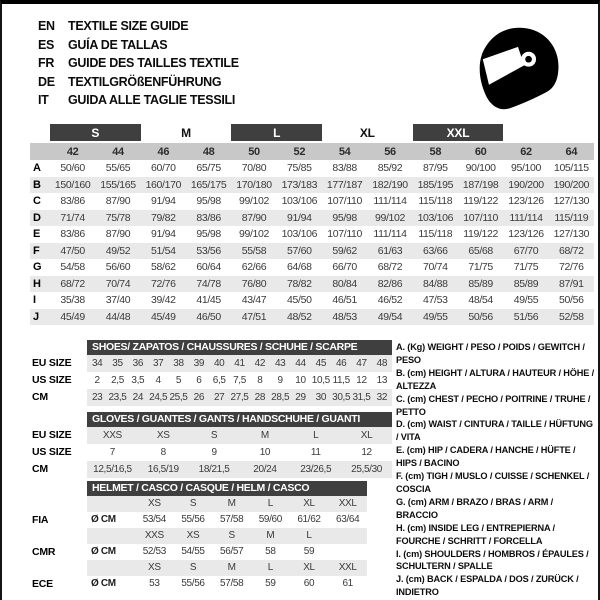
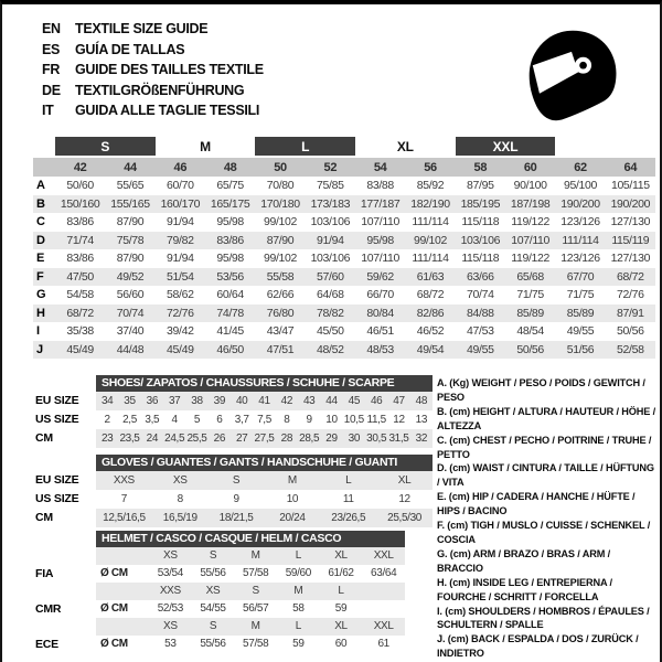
  EN
  TEXTILE SIZE GUIDE
  ES
  GUÍA DE TALLAS
  FR
  GUIDE DES TAILLES TEXTILE
  DE
  TEXTILGRÖßENFÜHRUNG
  IT
  GUIDA ALLE TAGLIE TESSILI
  S
  M
  L
  XL
  XXL
  42
  44
  46
  48
  50
  52
  54
  56
  58
  60
  62
  64
  A
  50/60
  55/65
  60/70
  65/75
  70/80
  75/85
  83/88
  85/92
  87/95
  90/100
  95/100
  105/115
  B
  150/160
  155/165
  160/170
  165/175
  170/180
  173/183
  177/187
  182/190
  185/195
  187/198
  190/200
  190/200
  C
  83/86
  87/90
  91/94
  95/98
  99/102
  103/106
  107/110
  111/114
  115/118
  119/122
  123/126
  127/130
  D
  71/74
  75/78
  79/82
  83/86
  87/90
  91/94
  95/98
  99/102
  103/106
  107/110
  111/114
  115/119
  E
  83/86
  87/90
  91/94
  95/98
  99/102
  103/106
  107/110
  111/114
  115/118
  119/122
  123/126
  127/130
  F
  47/50
  49/52
  51/54
  53/56
  55/58
  57/60
  59/62
  61/63
  63/66
  65/68
  67/70
  68/72
  G
  54/58
  56/60
  58/62
  60/64
  62/66
  64/68
  66/70
  68/72
  70/74
  71/75
  71/75
  72/76
  H
  68/72
  70/74
  72/76
  74/78
  76/80
  78/82
  80/84
  82/86
  84/88
  85/89
  85/89
  87/91
  I
  35/38
  37/40
  39/42
  41/45
  43/47
  45/50
  46/51
  46/52
  47/53
  48/54
  49/55
  50/56
  J
  45/49
  44/48
  45/49
  46/50
  47/51
  48/52
  48/53
  49/54
  49/55
  50/56
  51/56
  52/58
  SHOES/ ZAPATOS / CHAUSSURES / SCHUHE / SCARPE
  EU SIZE
  34
  35
  36
  37
  38
  39
  40
  41
  42
  43
  44
  45
  46
  47
  48
  US SIZE
  2
  2,5
  3,5
  4
  5
  6
- 6,5
+ 3,7
  7,5
  8
  9
  10
  10,5
  11,5
  12
  13
  CM
  23
  23,5
  24
  24,5
  25,5
  26
  27
  27,5
  28
  28,5
  29
  30
  30,5
  31,5
  32
  GLOVES / GUANTES / GANTS / HANDSCHUHE / GUANTI
  EU SIZE
  XXS
  XS
  S
  M
  L
  XL
  US SIZE
  7
  8
  9
  10
  11
  12
  CM
  12,5/16,5
  16,5/19
  18/21,5
  20/24
  23/26,5
  25,5/30
  HELMET / CASCO / CASQUE / HELM / CASCO
  XS
  S
  M
  L
  XL
  XXL
  FIA
  Ø CM
  53/54
  55/56
  57/58
  59/60
  61/62
  63/64
  XXS
  XS
  S
  M
  L
  CMR
  Ø CM
  52/53
  54/55
  56/57
  58
  59
  XS
  S
  M
  L
  XL
  XXL
  ECE
  Ø CM
  53
  55/56
  57/58
  59
  60
  61
  A. (Kg) WEIGHT / PESO / POIDS / GEWITCH / PESO
  B. (cm) HEIGHT / ALTURA / HAUTEUR / HÖHE / ALTEZZA
  C. (cm) CHEST / PECHO / POITRINE / TRUHE / PETTO
  D. (cm) WAIST / CINTURA / TAILLE / HÜFTUNG / VITA
  E. (cm) HIP / CADERA / HANCHE / HÜFTE / HIPS / BACINO
  F. (cm) TIGH / MUSLO / CUISSE / SCHENKEL / COSCIA
  G. (cm) ARM / BRAZO / BRAS / ARM / BRACCIO
  H. (cm) INSIDE LEG / ENTREPIERNA / FOURCHE / SCHRITT / FORCELLA
  I. (cm) SHOULDERS / HOMBROS / ÉPAULES / SCHULTERN / SPALLE
  J. (cm) BACK / ESPALDA / DOS / ZURÜCK / INDIETRO
